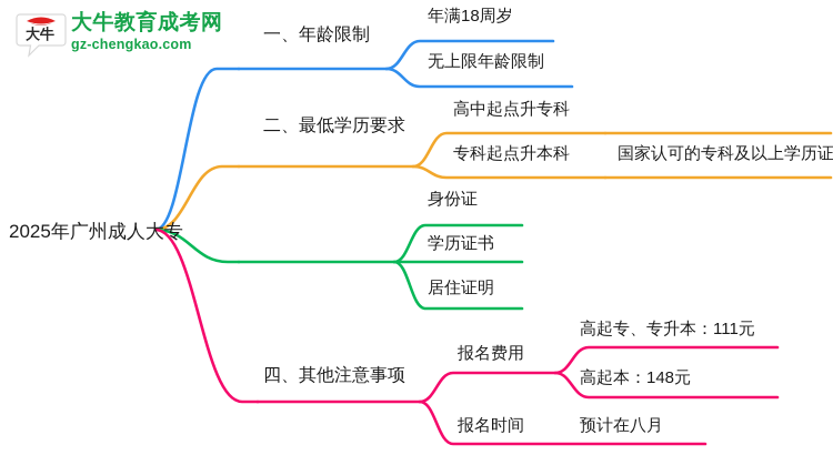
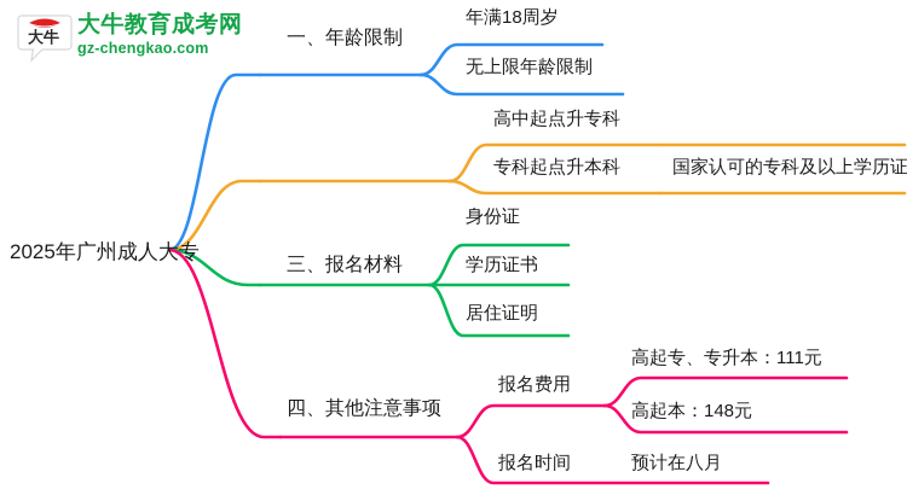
  大牛
  大牛教育成考网
  gz-chengkao.com
  2025年广州成人大专
  一、年龄限制
  年满18周岁
  无上限年龄限制
- 二、最低学历要求
  高中起点升专科
  专科起点升本科
  国家认可的专科及以上学历证
+ 三、报名材料
  身份证
  学历证书
  居住证明
  四、其他注意事项
  报名费用
  报名时间
  高起专、专升本：111元
  高起本：148元
  预计在八月
